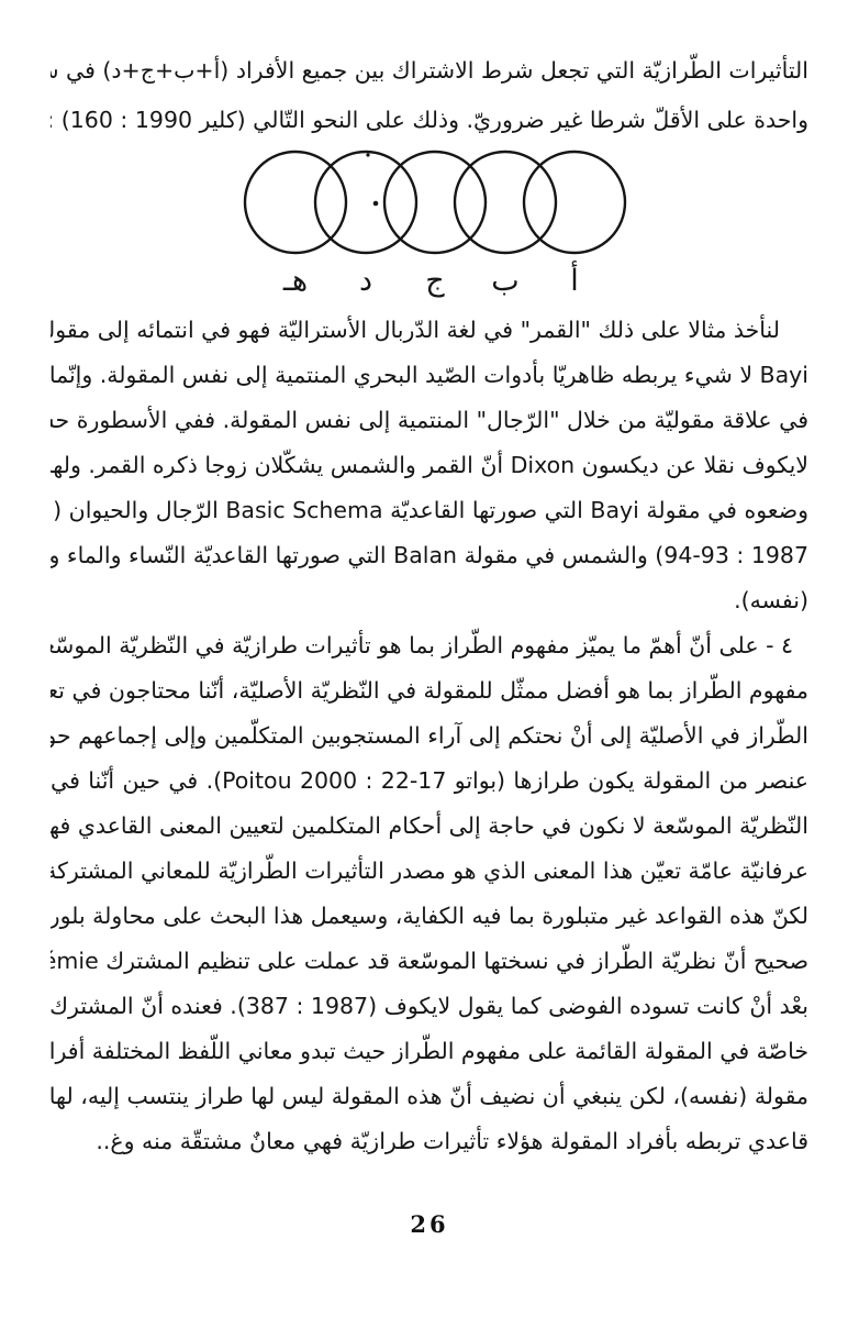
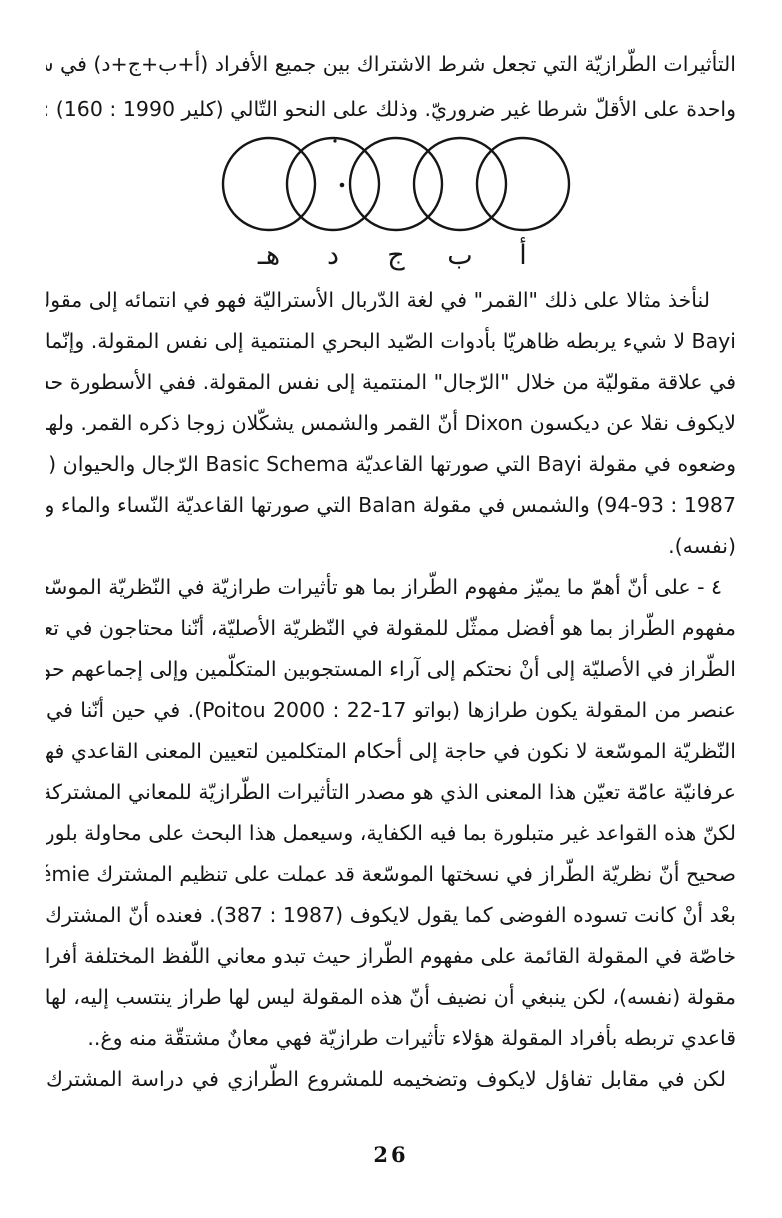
  التأثيرات الطّرازيّة التي تجعل شرط الاشتراك بين جميع الأفراد (أ+ب+ج+د) في
  واحدة على الأقلّ شرطا غير ضروريّ. وذلك على النحو التّالي (كلير 1990 : 160) :
  أ
  ب
  ج
  د
  هـ
  لنأخذ مثالا على ذلك "القمر" في لغة الدّربال الأستراليّة فهو في انتمائه إلى مقول
  Bayi لا شيء يربطه ظاهريّا بأدوات الصّيد البحري المنتمية إلى نفس المقولة. وإنّما
  في علاقة مقوليّة من خلال "الرّجال" المنتمية إلى نفس المقولة. ففي الأسطورة ح
  لايكوف نقلا عن ديكسون Dixon أنّ القمر والشمس يشكّلان زوجا ذكره القمر. وله
  وضعوه في مقولة Bayi التي صورتها القاعديّة Basic Schema الرّجال والحيوان (
  1987 : 94-93) والشمس في مقولة Balan التي صورتها القاعديّة النّساء والماء و
  (نفسه).
  ٤ - على أنّ أهمّ ما يميّز مفهوم الطّراز بما هو تأثيرات طرازيّة في النّظريّة الموسّع
  مفهوم الطّراز بما هو أفضل ممثّل للمقولة في النّظريّة الأصليّة، أنّنا محتاجون في تع
  الطّراز في الأصليّة إلى أنْ نحتكم إلى آراء المستجوبين المتكلّمين وإلى إجماعهم حو
  عنصر من المقولة يكون طرازها (بواتو Poitou 2000 : 22-17). في حين أنّنا في
  النّظريّة الموسّعة لا نكون في حاجة إلى أحكام المتكلمين لتعيين المعنى القاعدي فه
  عرفانيّة عامّة تعيّن هذا المعنى الذي هو مصدر التأثيرات الطّرازيّة للمعاني المشتركة
  لكنّ هذه القواعد غير متبلورة بما فيه الكفاية، وسيعمل هذا البحث على محاولة بلور
  صحيح أنّ نظريّة الطّراز في نسختها الموسّعة قد عملت على تنظيم المشترك émie
  بعْد أنْ كانت تسوده الفوضى كما يقول لايكوف (1987 : 387). فعنده أنّ المشترك
  خاصّة في المقولة القائمة على مفهوم الطّراز حيث تبدو معاني اللّفظ المختلفة أفرا
  مقولة (نفسه)، لكن ينبغي أن نضيف أنّ هذه المقولة ليس لها طراز ينتسب إليه، لها
  قاعدي تربطه بأفراد المقولة هؤلاء تأثيرات طرازيّة فهي معانٌ مشتقّة منه وغ..
+ لكن في مقابل تفاؤل لايكوف وتضخيمه للمشروع الطّرازي في دراسة المشترك
  26
